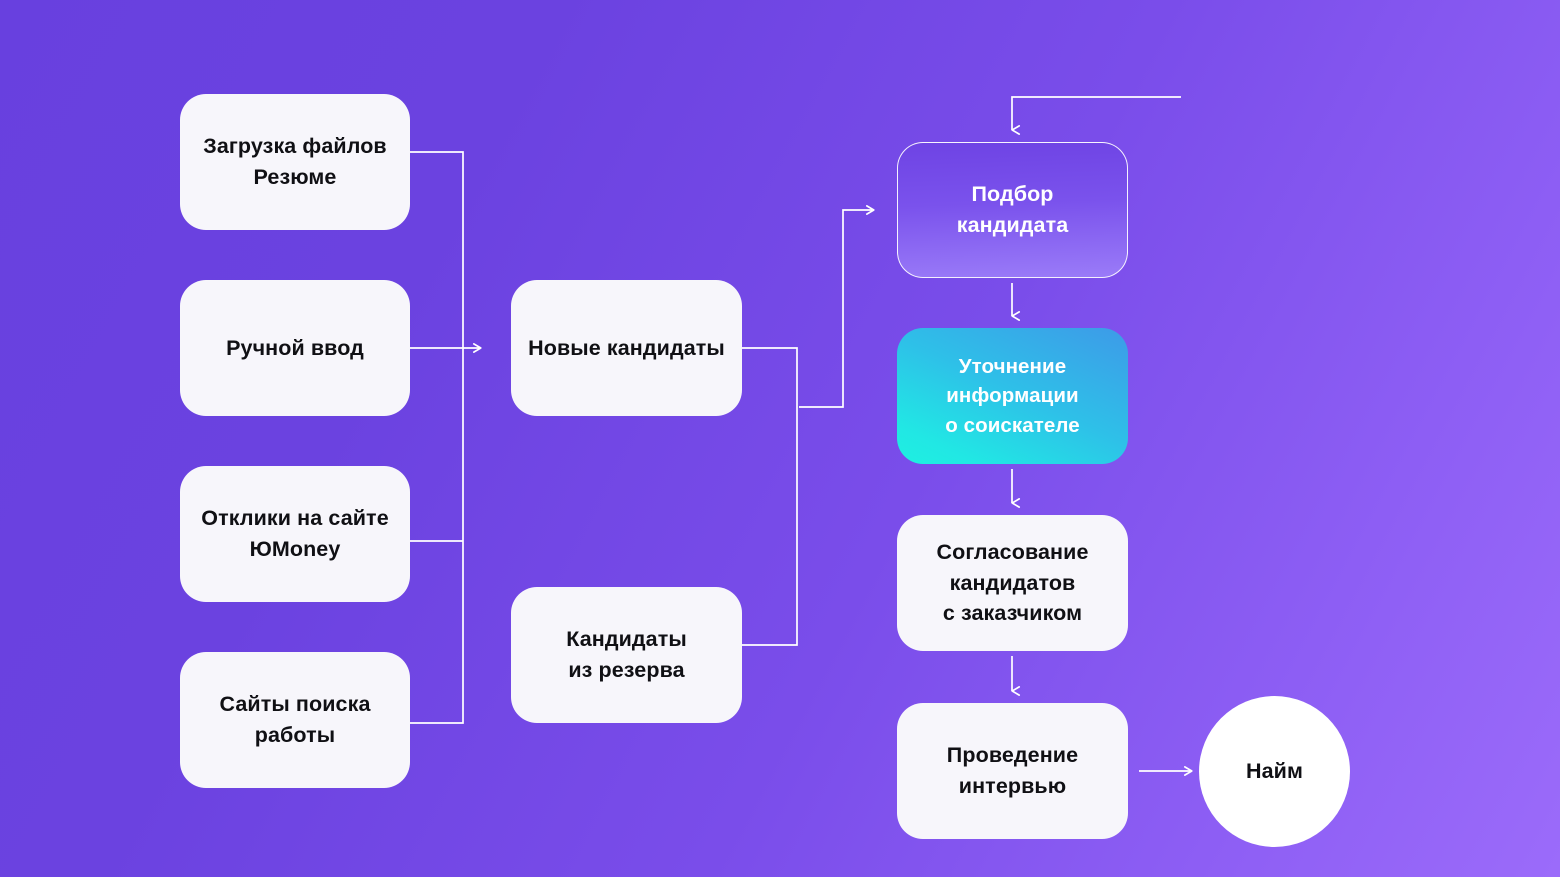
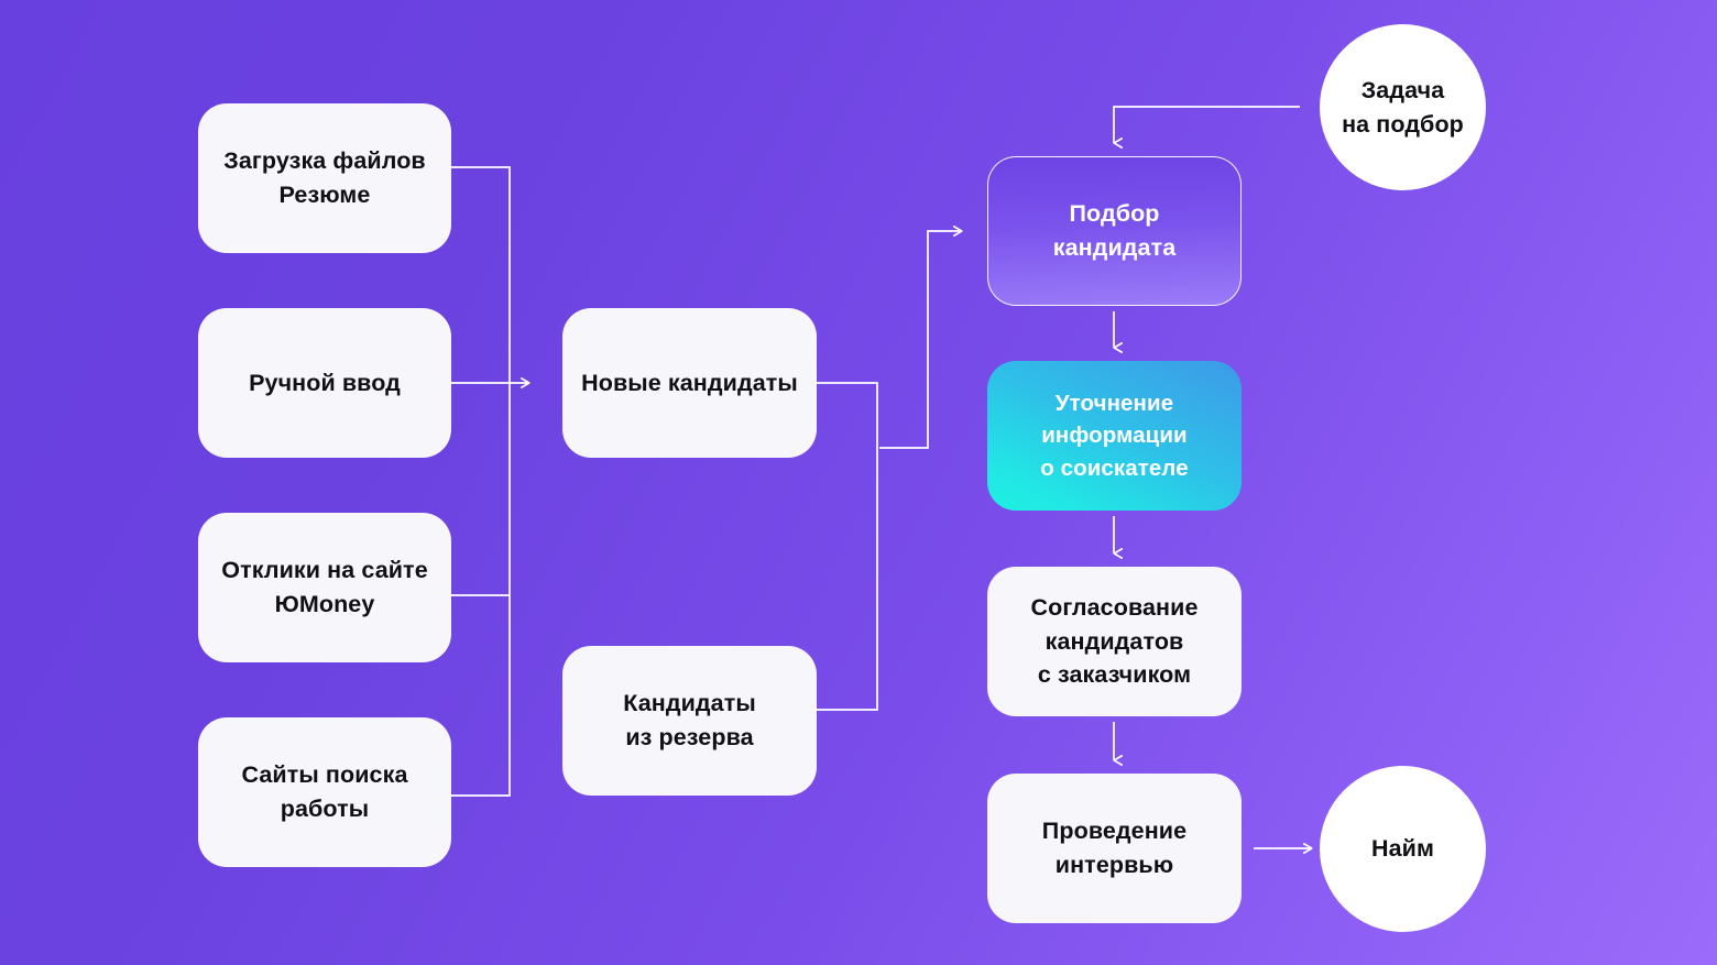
  Загрузка файлов
  Резюме
  Ручной ввод
  Отклики на сайте
  ЮМoney
  Сайты поиска
  работы
  Новые кандидаты
  Кандидаты
  из резерва
  Подбор кандидата
  Уточнение
  информации
  о соискателе
  Согласование
  кандидатов
  с заказчиком
  Проведение
  интервью
+ Задача
+ на подбор
  Найм
